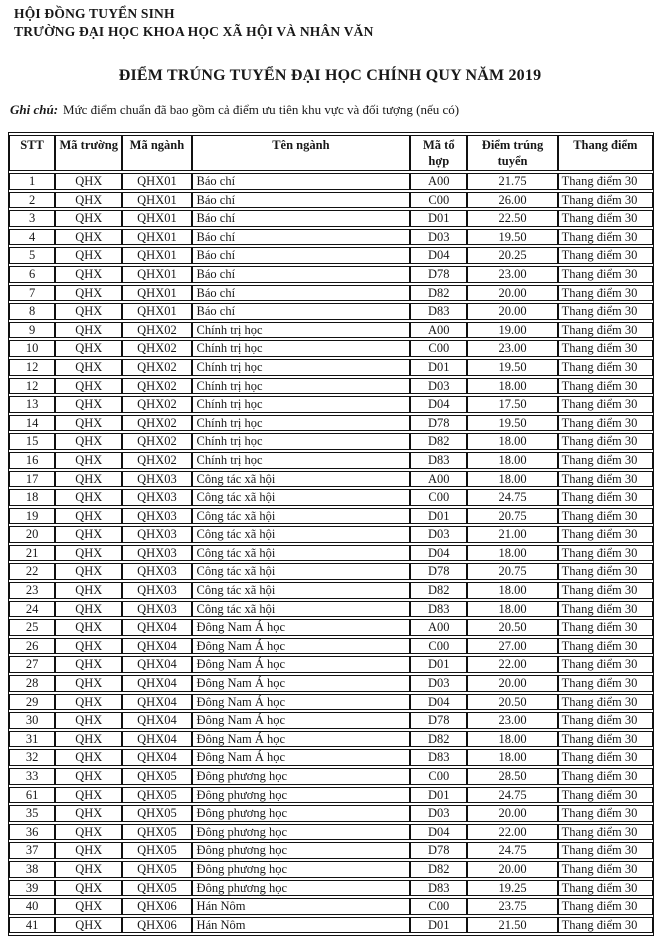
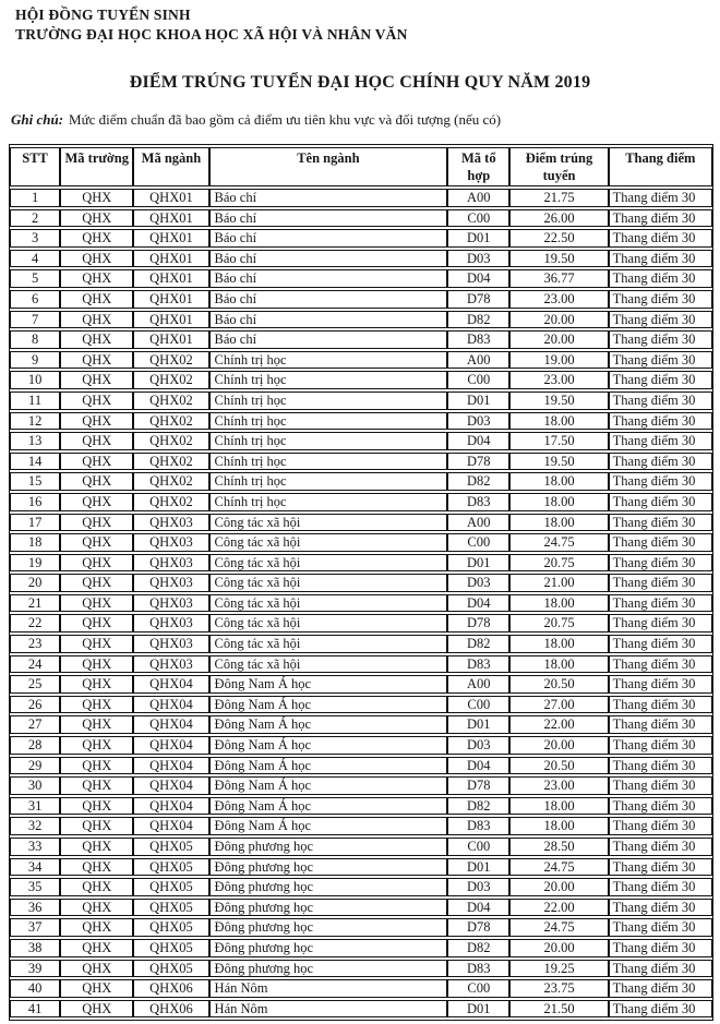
  HỘI ĐỒNG TUYỂN SINH
  TRƯỜNG ĐẠI HỌC KHOA HỌC XÃ HỘI VÀ NHÂN VĂN
  ĐIỂM TRÚNG TUYỂN ĐẠI HỌC CHÍNH QUY NĂM 2019
  Ghi chú: Mức điểm chuẩn đã bao gồm cả điểm ưu tiên khu vực và đối tượng (nếu có)
  STT	Mã trường	Mã ngành	Tên ngành	Mã tổ hợp	Điểm trúng tuyển	Thang điểm
  1	QHX	QHX01	Báo chí	A00	21.75	Thang điểm 30
  2	QHX	QHX01	Báo chí	C00	26.00	Thang điểm 30
  3	QHX	QHX01	Báo chí	D01	22.50	Thang điểm 30
  4	QHX	QHX01	Báo chí	D03	19.50	Thang điểm 30
- 5	QHX	QHX01	Báo chí	D04	20.25	Thang điểm 30
+ 5	QHX	QHX01	Báo chí	D04	36.77	Thang điểm 30
  6	QHX	QHX01	Báo chí	D78	23.00	Thang điểm 30
  7	QHX	QHX01	Báo chí	D82	20.00	Thang điểm 30
  8	QHX	QHX01	Báo chí	D83	20.00	Thang điểm 30
  9	QHX	QHX02	Chính trị học	A00	19.00	Thang điểm 30
  10	QHX	QHX02	Chính trị học	C00	23.00	Thang điểm 30
- 12	QHX	QHX02	Chính trị học	D01	19.50	Thang điểm 30
+ 11	QHX	QHX02	Chính trị học	D01	19.50	Thang điểm 30
  12	QHX	QHX02	Chính trị học	D03	18.00	Thang điểm 30
  13	QHX	QHX02	Chính trị học	D04	17.50	Thang điểm 30
  14	QHX	QHX02	Chính trị học	D78	19.50	Thang điểm 30
  15	QHX	QHX02	Chính trị học	D82	18.00	Thang điểm 30
  16	QHX	QHX02	Chính trị học	D83	18.00	Thang điểm 30
  17	QHX	QHX03	Công tác xã hội	A00	18.00	Thang điểm 30
  18	QHX	QHX03	Công tác xã hội	C00	24.75	Thang điểm 30
  19	QHX	QHX03	Công tác xã hội	D01	20.75	Thang điểm 30
  20	QHX	QHX03	Công tác xã hội	D03	21.00	Thang điểm 30
  21	QHX	QHX03	Công tác xã hội	D04	18.00	Thang điểm 30
  22	QHX	QHX03	Công tác xã hội	D78	20.75	Thang điểm 30
  23	QHX	QHX03	Công tác xã hội	D82	18.00	Thang điểm 30
  24	QHX	QHX03	Công tác xã hội	D83	18.00	Thang điểm 30
  25	QHX	QHX04	Đông Nam Á học	A00	20.50	Thang điểm 30
  26	QHX	QHX04	Đông Nam Á học	C00	27.00	Thang điểm 30
  27	QHX	QHX04	Đông Nam Á học	D01	22.00	Thang điểm 30
  28	QHX	QHX04	Đông Nam Á học	D03	20.00	Thang điểm 30
  29	QHX	QHX04	Đông Nam Á học	D04	20.50	Thang điểm 30
  30	QHX	QHX04	Đông Nam Á học	D78	23.00	Thang điểm 30
  31	QHX	QHX04	Đông Nam Á học	D82	18.00	Thang điểm 30
  32	QHX	QHX04	Đông Nam Á học	D83	18.00	Thang điểm 30
  33	QHX	QHX05	Đông phương học	C00	28.50	Thang điểm 30
- 61	QHX	QHX05	Đông phương học	D01	24.75	Thang điểm 30
+ 34	QHX	QHX05	Đông phương học	D01	24.75	Thang điểm 30
  35	QHX	QHX05	Đông phương học	D03	20.00	Thang điểm 30
  36	QHX	QHX05	Đông phương học	D04	22.00	Thang điểm 30
  37	QHX	QHX05	Đông phương học	D78	24.75	Thang điểm 30
  38	QHX	QHX05	Đông phương học	D82	20.00	Thang điểm 30
  39	QHX	QHX05	Đông phương học	D83	19.25	Thang điểm 30
  40	QHX	QHX06	Hán Nôm	C00	23.75	Thang điểm 30
  41	QHX	QHX06	Hán Nôm	D01	21.50	Thang điểm 30
